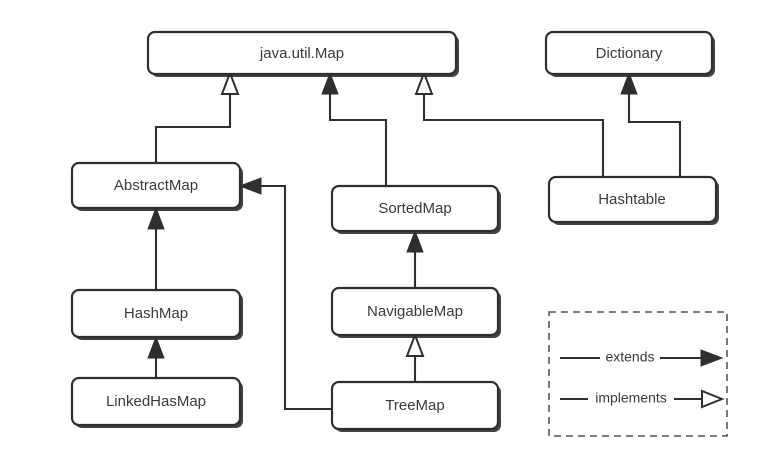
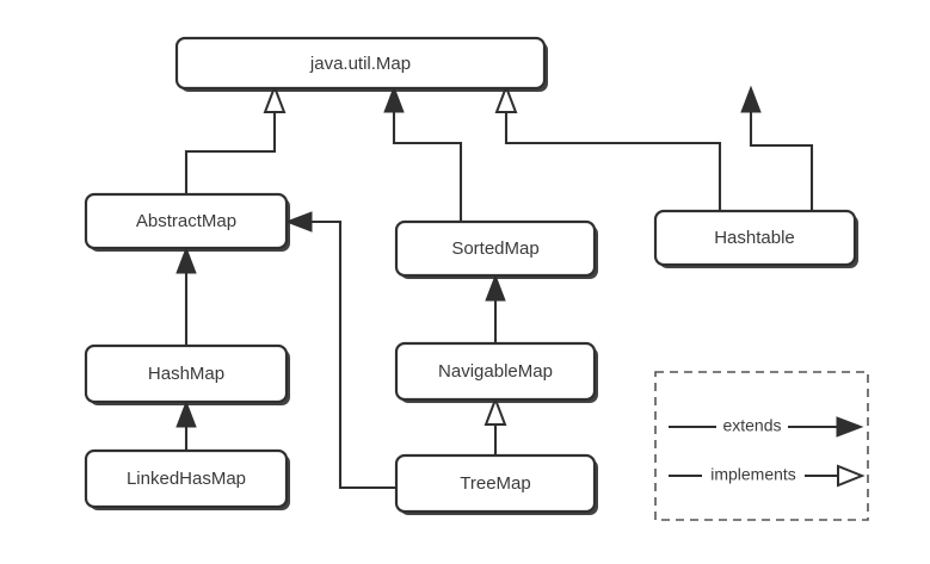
  java.util.Map
- Dictionary
  AbstractMap
  SortedMap
  Hashtable
  HashMap
  NavigableMap
  LinkedHasMap
  TreeMap
  extends
  implements
